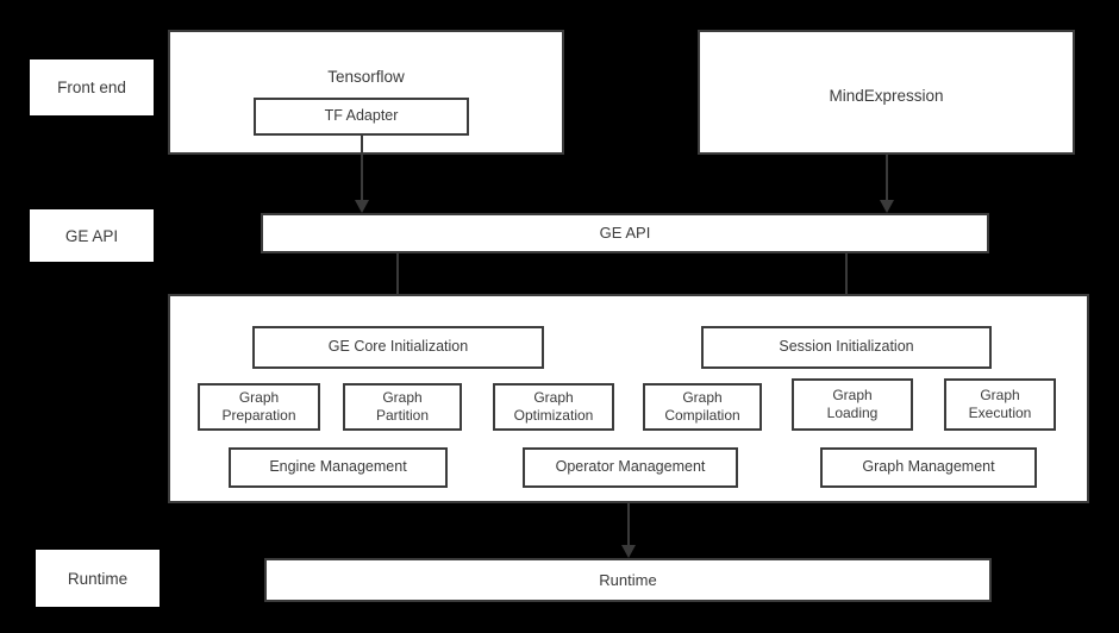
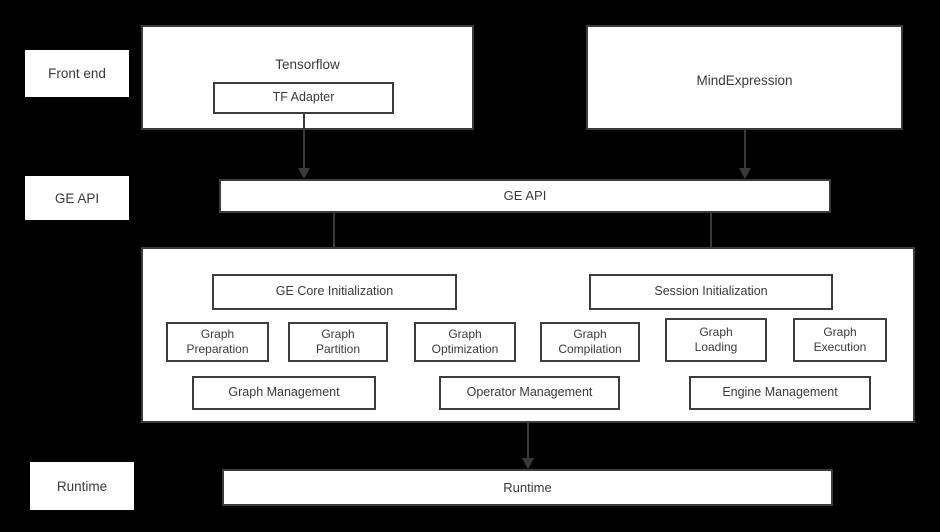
  Front end
  GE API
  Runtime
  Tensorflow
  TF Adapter
  MindExpression
  GE API
  GE Core Initialization
  Session Initialization
  Graph
  Preparation
  Graph
  Partition
  Graph
  Optimization
  Graph
  Compilation
  Graph
  Loading
  Graph
  Execution
- Engine Management
+ Graph Management
  Operator Management
- Graph Management
+ Engine Management
  Runtime
